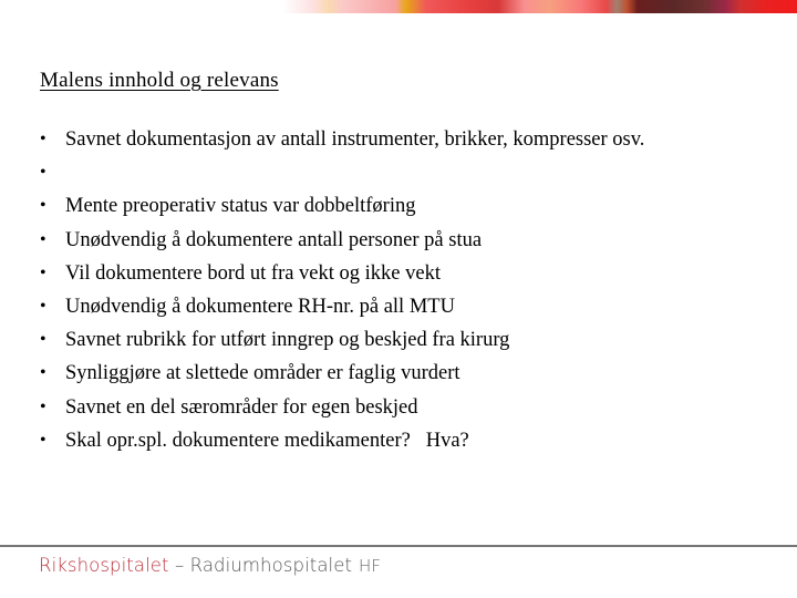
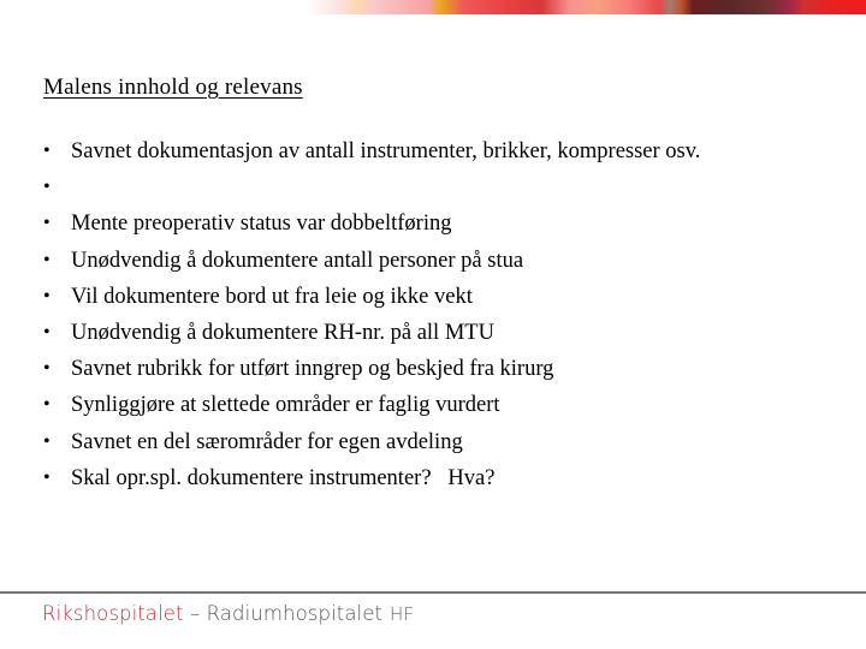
  Malens innhold og relevans
  •
  Savnet dokumentasjon av antall instrumenter, brikker, kompresser osv.
  •
  •
  Mente preoperativ status var dobbeltføring
  •
  Unødvendig å dokumentere antall personer på stua
  •
- Vil dokumentere bord ut fra vekt og ikke vekt
+ Vil dokumentere bord ut fra leie og ikke vekt
  •
  Unødvendig å dokumentere RH-nr. på all MTU
  •
  Savnet rubrikk for utført inngrep og beskjed fra kirurg
  •
  Synliggjøre at slettede områder er faglig vurdert
  •
- Savnet en del særområder for egen beskjed
+ Savnet en del særområder for egen avdeling
  •
- Skal opr.spl. dokumentere medikamenter? Hva?
+ Skal opr.spl. dokumentere instrumenter? Hva?
  Rikshospitalet – Radiumhospitalet HF
